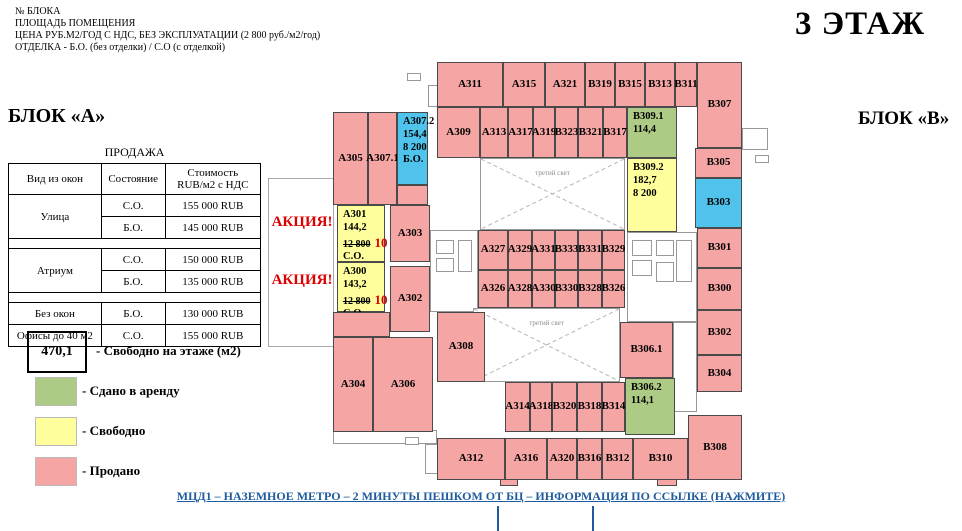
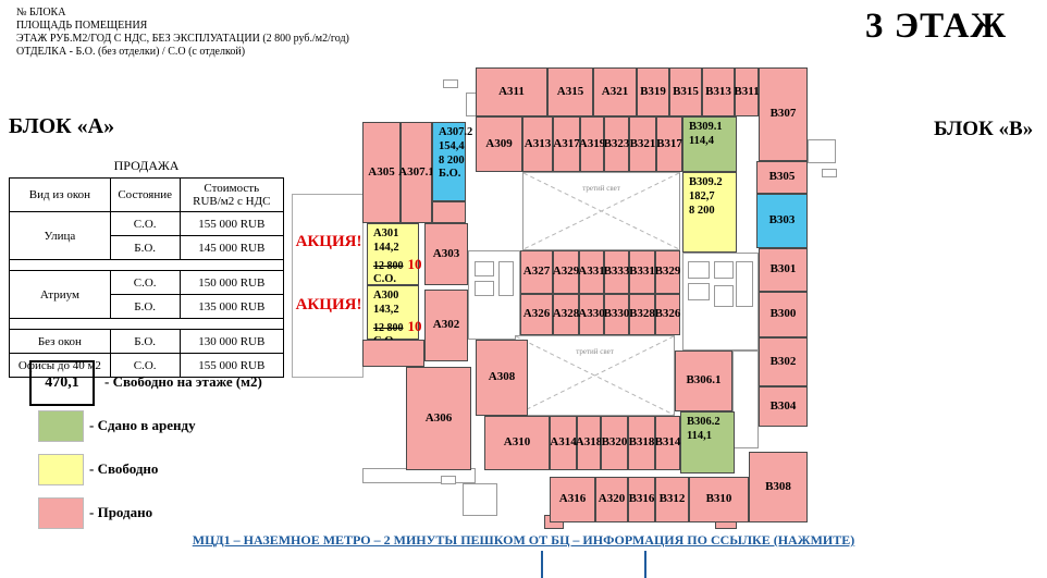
  № БЛОКА
  ПЛОЩАДЬ ПОМЕЩЕНИЯ
- ЦЕНА РУБ.М2/ГОД С НДС, БЕЗ ЭКСПЛУАТАЦИИ (2 800 руб./м2/год)
+ ЭТАЖ РУБ.М2/ГОД С НДС, БЕЗ ЭКСПЛУАТАЦИИ (2 800 руб./м2/год)
  ОТДЕЛКА - Б.О. (без отделки) / С.О (с отделкой)
  3 ЭТАЖ
  БЛОК «А»
  БЛОК «В»
  ПРОДАЖА
  Вид из окон	Состояние	Стоимость RUB/м2 с НДС
  Улица	С.О.	155 000 RUB
  Б.О.	145 000 RUB
  Атриум	С.О.	150 000 RUB
  Б.О.	135 000 RUB
  Без окон	Б.О.	130 000 RUB
  Офисы до 40 м2	С.О.	155 000 RUB
  470,1
  - Свободно на этаже (м2)
  - Сдано в аренду
  - Свободно
  - Продано
  АКЦИЯ!
  АКЦИЯ!
  третий свет
  третий свет
  А311
  А315
  А321
  В319
  В315
  В313
  В311
  В307
  А309
  А313
  А317
  А319
  В323
  В321
  В317
  В309.1
  114,4
  В309.2
  182,7
  8 200
  В305
  В303
  В301
  В300
  В302
  В304
  В308
  А305
  А307.
  А307.2
  154,4
  8 200
  Б.О.
  А301
  144,2
  12 800 10
  С.О.
  А303
  А300
  143,2
  12 800 10
  А302
- А304
  А306
  А308
  А327
  А329
  А331
  В333
  В331
  В329
  А326
  А328
  А330
  В330
  В328
  В326
  В306.1
  В306.2
  114,1
+ А310
  А314
  А318
  В320
  В318
  В314
- А312
  А316
  А320
  В316
  В312
  В310
  МЦД1 – НАЗЕМНОЕ МЕТРО – 2 МИНУТЫ ПЕШКОМ ОТ БЦ – ИНФОРМАЦИЯ ПО ССЫЛКЕ (НАЖМИТЕ)
